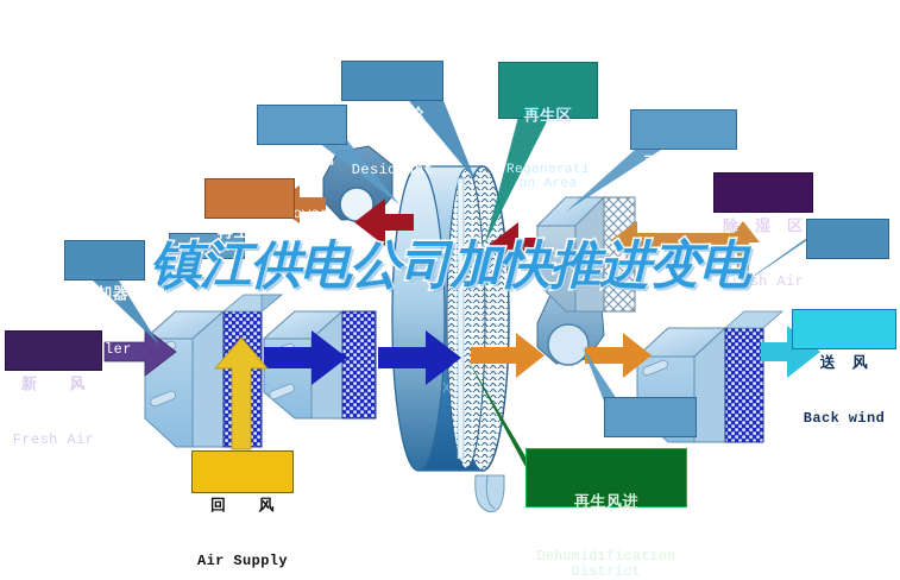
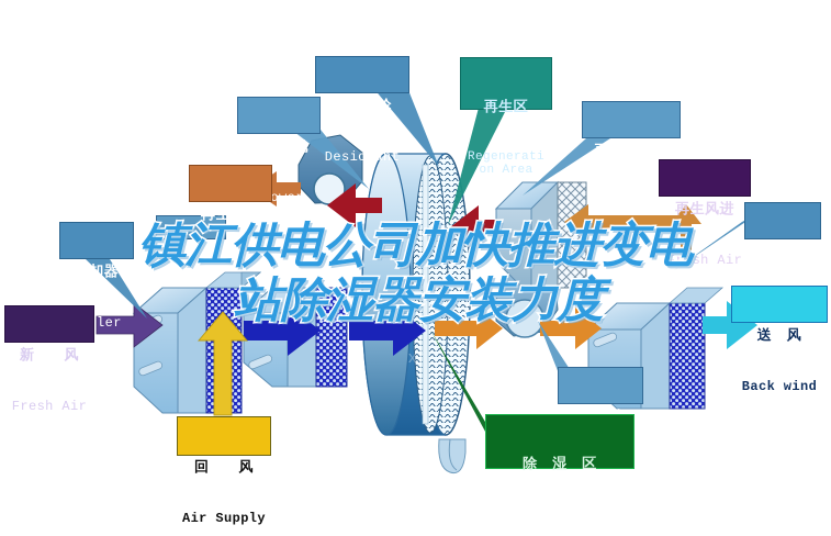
  xf
  除湿转轮
  Desiccant
  再生风机
  再生区
  Regenerati
  on Area
  再生加热器
- 除 湿 区
+ 再生风进
  Fresh Air
  再生风出
  Exhaust
  冷却器
  冷却器
  新 风
  Fresh Air
  回 风
  Air Supply
- 再生风进
+ 除 湿 区
- Dehumidification
- District
  送 风
  Back wind
  镇江供电公司加快推进变电
+ 站除湿器安装力度
